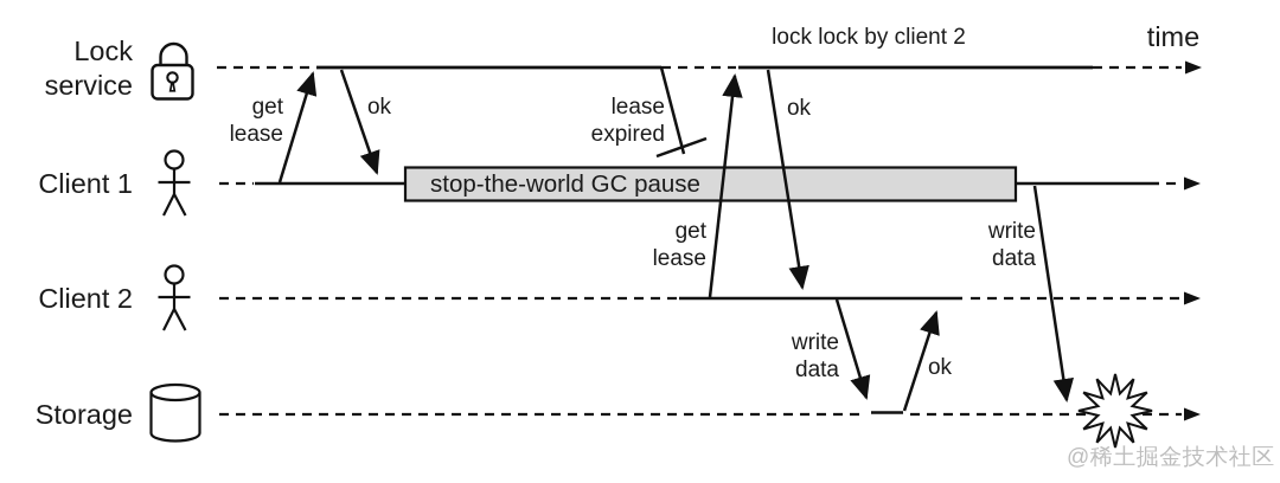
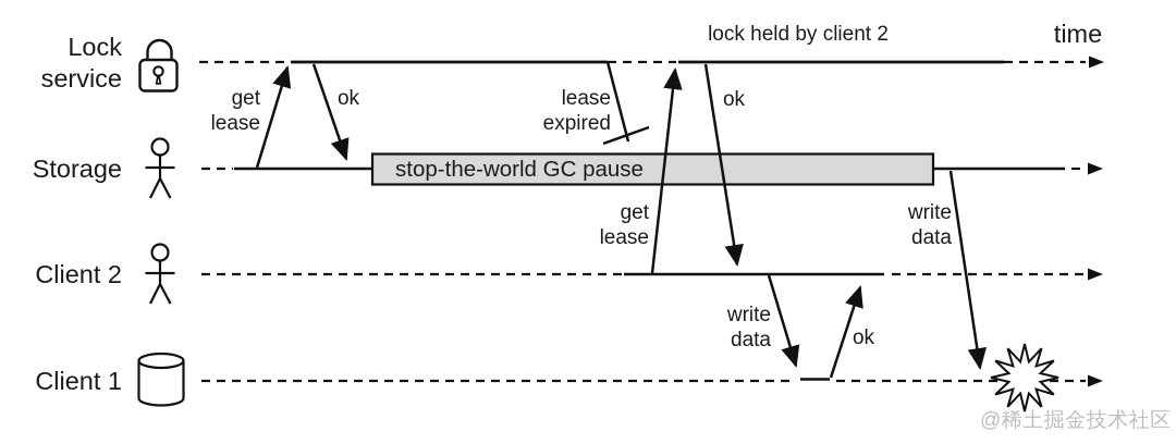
  Lock
  service
- Client 1
+ Storage
  Client 2
- Storage
+ Client 1
  time
- lock lock by client 2
+ lock held by client 2
  get
  lease
  ok
  lease
  expired
  get
  lease
  ok
  write
  data
  ok
  write
  data
  stop-the-world GC pause
  @稀土掘金技术社区
